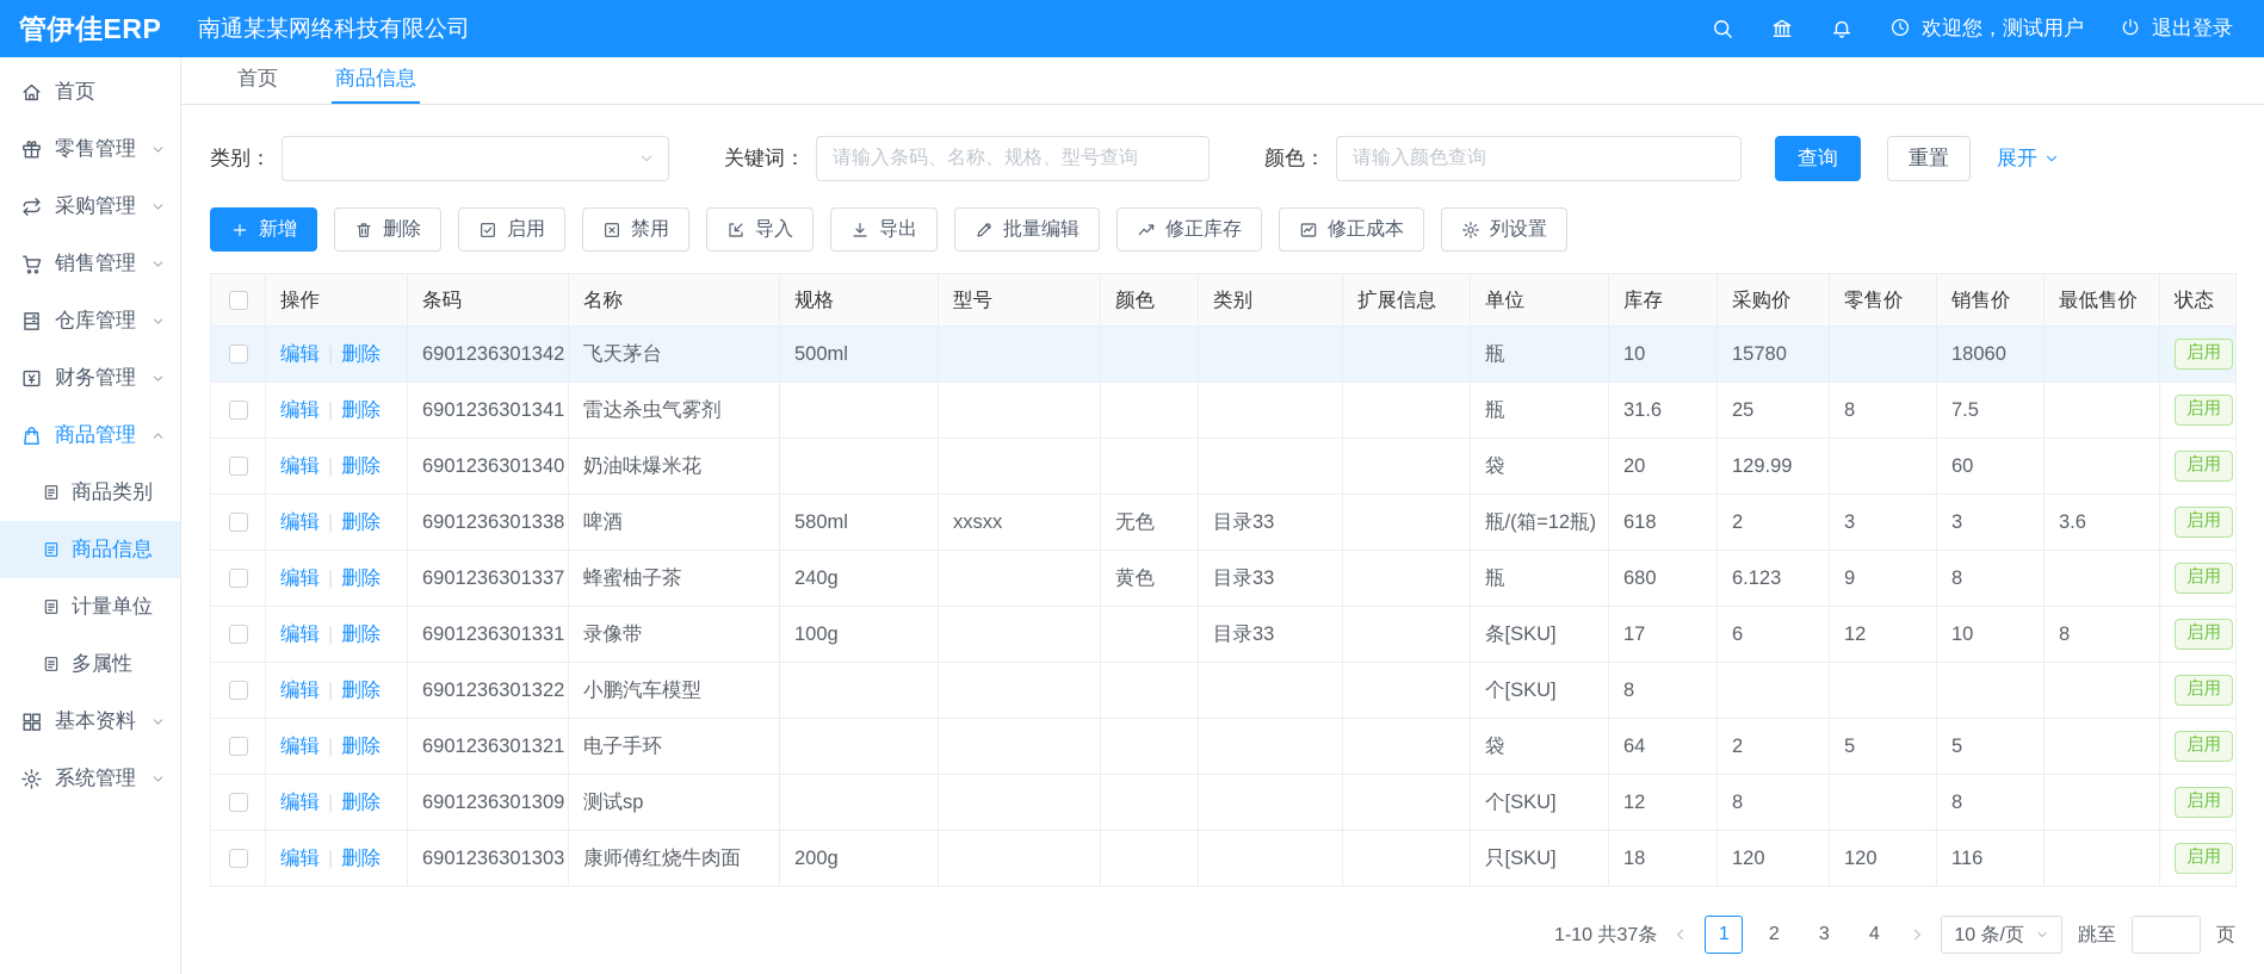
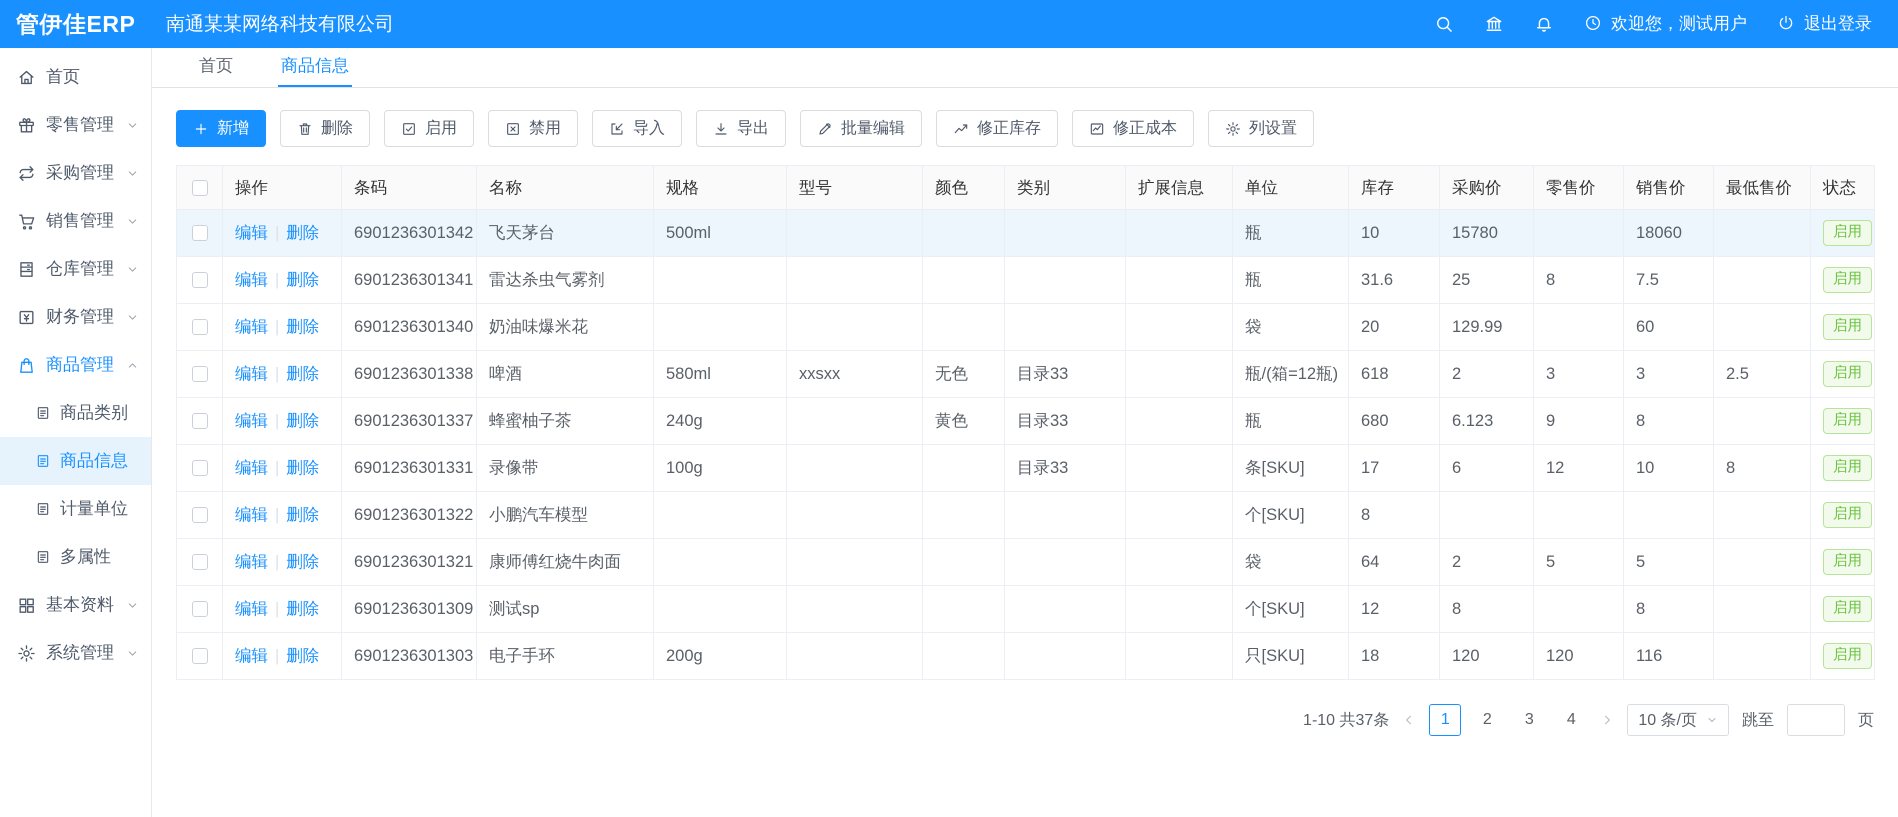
  管伊佳ERP
  南通某某网络科技有限公司
  欢迎您，测试用户
  退出登录
  首页
  零售管理
  采购管理
  销售管理
  仓库管理
  财务管理
  商品管理
  商品类别
  商品信息
  计量单位
  多属性
  基本资料
  系统管理
  首页
  商品信息
- 类别：
- 关键词：
- 请输入条码、名称、规格、型号查询
- 颜色：
- 请输入颜色查询
- 查询
- 重置
- 展开
  新增
  删除
  启用
  禁用
  导入
  导出
  批量编辑
  修正库存
  修正成本
  列设置
  	操作	条码	名称	规格	型号	颜色	类别	扩展信息	单位	库存	采购价	零售价	销售价	最低售价	状态
  	编辑 删除	6901236301342	飞天茅台	500ml					瓶	10	15780		18060		启用
  	编辑 | 删除	6901236301341	雷达杀虫气雾剂						瓶	31.6	25	8	7.5		启用
  	编辑 | 删除	6901236301340	奶油味爆米花						袋	20	129.99		60		启用
- 	编辑 | 删除	6901236301338	啤酒	580ml	xxsxx	无色	目录33		瓶/(箱=12瓶)	618	2	3	3	3.6	启用
+ 	编辑 | 删除	6901236301338	啤酒	580ml	xxsxx	无色	目录33		瓶/(箱=12瓶)	618	2	3	3	2.5	启用
  	编辑 | 删除	6901236301337	蜂蜜柚子茶	240g		黄色	目录33		瓶	680	6.123	9	8		启用
  	编辑 | 删除	6901236301331	录像带	100g			目录33		条[SKU]	17	6	12	10	8	启用
  	编辑 | 删除	6901236301322	小鹏汽车模型						个[SKU]	8					启用
- 	编辑 | 删除	6901236301321	电子手环						袋	64	2	5	5		启用
+ 	编辑 | 删除	6901236301321	康师傅红烧牛肉面						袋	64	2	5	5		启用
  	编辑 | 删除	6901236301309	测试sp						个[SKU]	12	8		8		启用
- 	编辑 | 删除	6901236301303	康师傅红烧牛肉面	200g					只[SKU]	18	120	120	116		启用
+ 	编辑 | 删除	6901236301303	电子手环	200g					只[SKU]	18	120	120	116		启用
  1-10 共37条
  1
  2
  3
  4
  10 条/页
  跳至
  页
